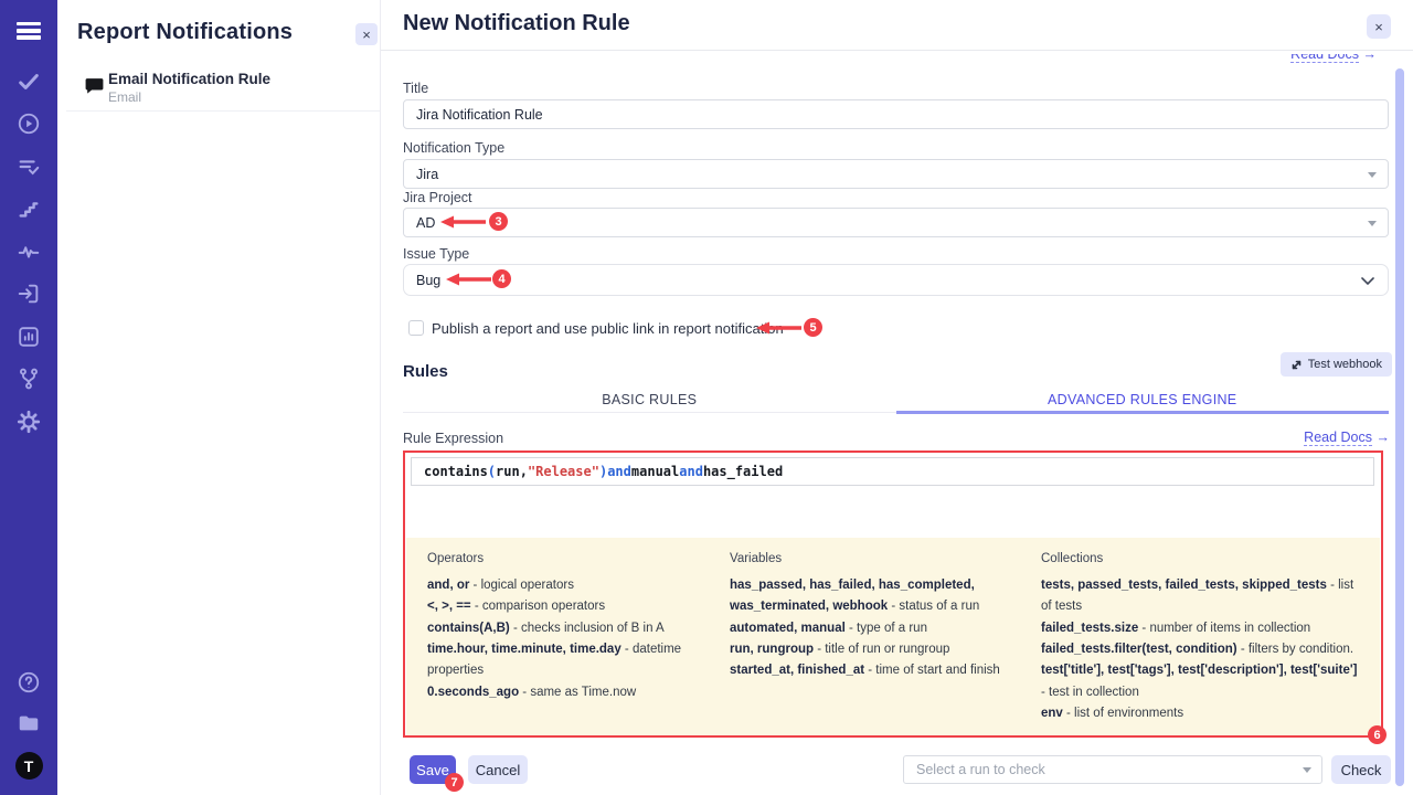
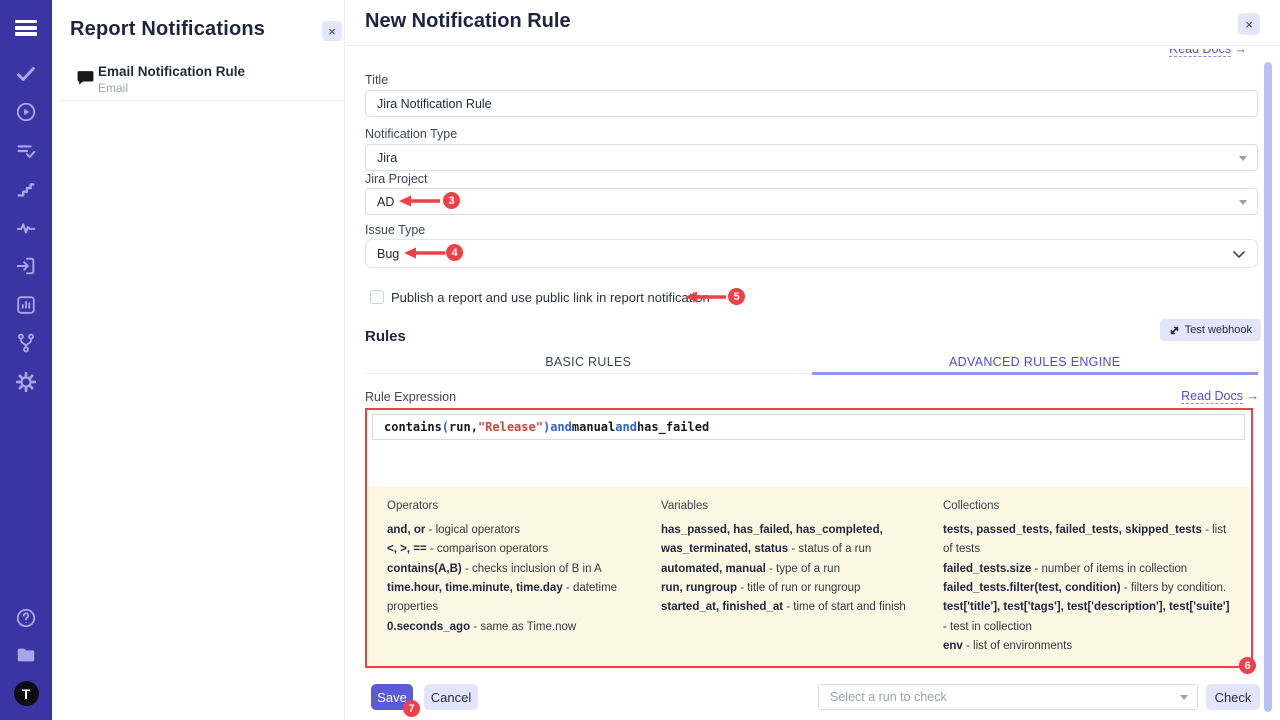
  T
  Report Notifications
  ×
  Email Notification Rule
  Email
  New Notification Rule
  ×
  Read Docs →
  Title
  Jira Notification Rule
  Notification Type
  Jira
  Jira Project
  AD
  Issue Type
  Bug
  Publish a report and use public link in report notifica
  Rules
  Test webhook
  BASIC RULES
  ADVANCED RULES ENGINE
  Rule Expression
  Read Docs →
  contains
  (
  run,
  "Release"
  )
  and
  manual
  and
  has_failed
  Operators
  and, or - logical operators
  <, >, == - comparison operators
  contains(A,B) - checks inclusion of B in A
  time.hour, time.minute, time.day - datetime properties
  0.seconds_ago - same as Time.now
  Variables
- has_passed, has_failed, has_completed, was_terminated, webhook - status of a run
+ has_passed, has_failed, has_completed, was_terminated, status - status of a run
  automated, manual - type of a run
  run, rungroup - title of run or rungroup
  started_at, finished_at - time of start and finish
  Collections
  tests, passed_tests, failed_tests, skipped_tests - list of tests
  failed_tests.size - number of items in collection
  failed_tests.filter(test, condition) - filters by condition.
  test['title'], test['tags'], test['description'], test['suite'] - test in collection
  env - list of environments
  Save
  Cancel
  Select a run to check
  Check
  3
  4
  5
  6
  7
